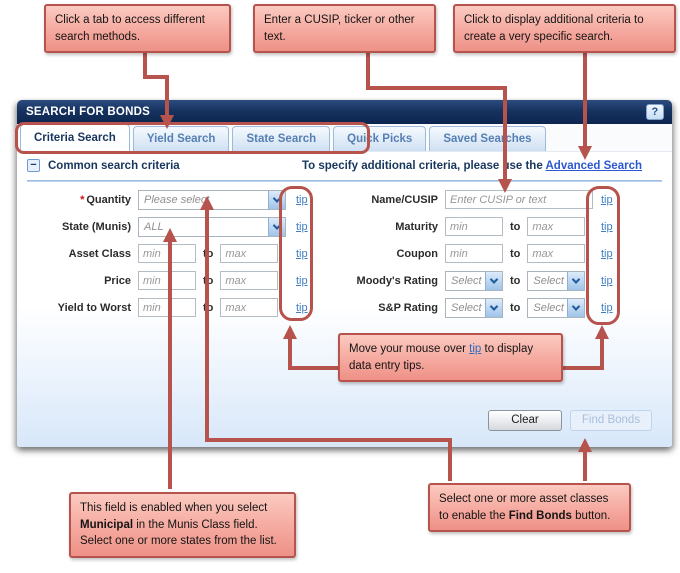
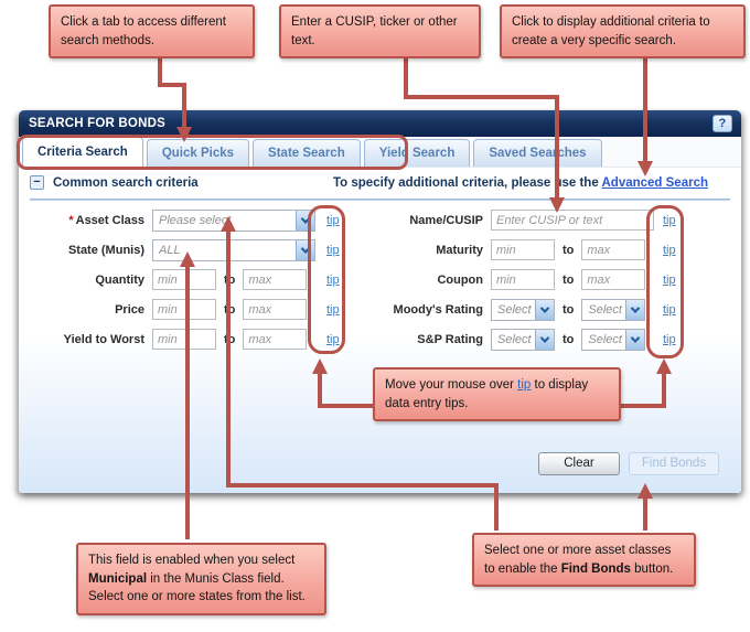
  Click a tab to access different search methods.
  Enter a CUSIP, ticker or other text.
  Click to display additional criteria to create a very specific search.
  Move your mouse over tip to display data entry tips.
  This field is enabled when you select Municipal in the Munis Class field. Select one or more states from the list.
  Select one or more asset classes to enable the Find Bonds button.
  SEARCH FOR BONDS
  ?
  Criteria Search
- Yield Search
+ Quick Picks
  State Search
- Quick Picks
+ Yield Search
  Saved Seaches
  −
  Common search criteria
  To specify additional criteria, pleasese the Advanced Search
- * Quantity
+ * Asset Class
  Please selec
  tip
  State (Munis)
  ALL
  tip
- Asset Class
+ Quantity
  min
  to
  max
  tip
  Price
  min
  to
  max
  tip
  Yield to Worst
  min
  to
  max
  tip
  Name/CUSIP
  Enter CUSIP or text
  tip
  Maturity
  min
  to
  max
  tip
  Coupon
  min
  to
  max
  tip
  Moody's Rating
  Select
  to
  Select
  tip
  S&P Rating
  Select
  to
  Select
  tip
  Clear
  Find Bonds
